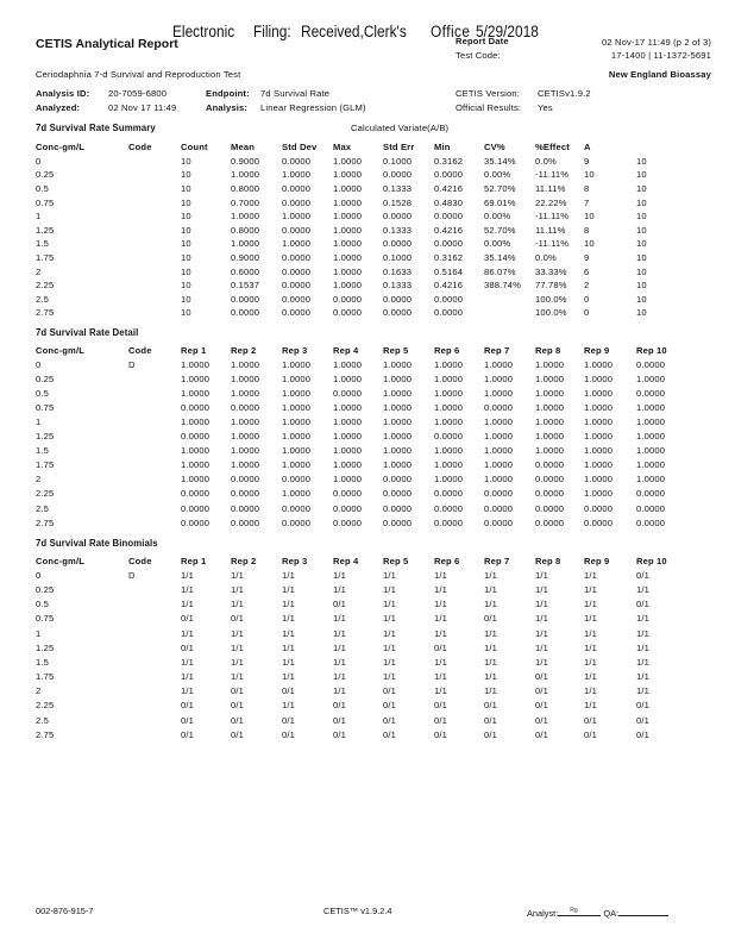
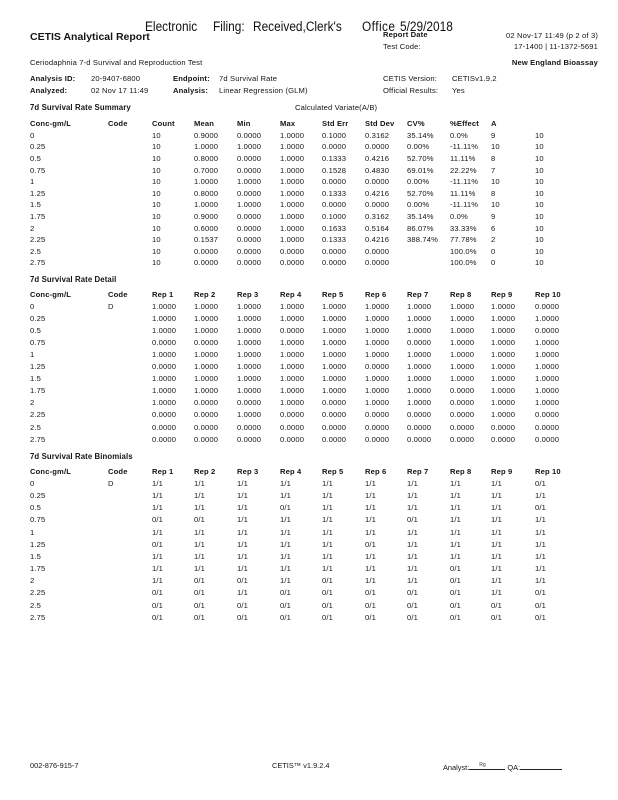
  Electronic
  Filing:
  Received,Clerk's
  Office
  5/29/2018
  CETIS Analytical Report
  Report Date
  02 Nov-17 11:49 (p 2 of 3)
  Test Code:
  17-1400 | 11-1372-5691
  Ceriodaphnia 7-d Survival and Reproduction Test
  New England Bioassay
  Analysis ID:
- 20-7059-6800
+ 20-9407-6800
  Analyzed:
  02 Nov 17 11:49
  Endpoint:
  7d Survival Rate
  Analysis:
  Linear Regression (GLM)
  CETIS Version:
  CETISv1.9.2
  Official Results:
  Yes
  7d Survival Rate Summary
  Calculated Variate(A/B)
  Conc-gm/L
  Code
  Count
  Mean
- Std Dev
+ Min
  Max
  Std Err
- Min
+ Std Dev
  CV%
  %Effect
  A
  0
  10
  0.9000
  0.0000
  1.0000
  0.1000
  0.3162
  35.14%
  0.0%
  9
  10
  0.25
  10
  1.0000
  1.0000
  1.0000
  0.0000
  0.0000
  0.00%
  -11.11%
  10
  10
  0.5
  10
  0.8000
  0.0000
  1.0000
  0.1333
  0.4216
  52.70%
  11.11%
  8
  10
  0.75
  10
  0.7000
  0.0000
  1.0000
  0.1528
  0.4830
  69.01%
  22.22%
  7
  10
  1
  10
  1.0000
  1.0000
  1.0000
  0.0000
  0.0000
  0.00%
  -11.11%
  10
  10
  1.25
  10
  0.8000
  0.0000
  1.0000
  0.1333
  0.4216
  52.70%
  11.11%
  8
  10
  1.5
  10
  1.0000
  1.0000
  1.0000
  0.0000
  0.0000
  0.00%
  -11.11%
  10
  10
  1.75
  10
  0.9000
  0.0000
  1.0000
  0.1000
  0.3162
  35.14%
  0.0%
  9
  10
  2
  10
  0.6000
  0.0000
  1.0000
  0.1633
  0.5164
  86.07%
  33.33%
  6
  10
  2.25
  10
  0.1537
  0.0000
  1.0000
  0.1333
  0.4216
  388.74%
  77.78%
  2
  10
  2.5
  10
  0.0000
  0.0000
  0.0000
  0.0000
  0.0000
  100.0%
  0
  10
  2.75
  10
  0.0000
  0.0000
  0.0000
  0.0000
  0.0000
  100.0%
  0
  10
  7d Survival Rate Detail
  Conc-gm/L
  Code
  Rep 1
  Rep 2
  Rep 3
  Rep 4
  Rep 5
  Rep 6
  Rep 7
  Rep 8
  Rep 9
  Rep 10
  0
  D
  1.0000
  1.0000
  1.0000
  1.0000
  1.0000
  1.0000
  1.0000
  1.0000
  1.0000
  0.0000
  0.25
  1.0000
  1.0000
  1.0000
  1.0000
  1.0000
  1.0000
  1.0000
  1.0000
  1.0000
  1.0000
  0.5
  1.0000
  1.0000
  1.0000
  0.0000
  1.0000
  1.0000
  1.0000
  1.0000
  1.0000
  0.0000
  0.75
  0.0000
  0.0000
  1.0000
  1.0000
  1.0000
  1.0000
  0.0000
  1.0000
  1.0000
  1.0000
  1
  1.0000
  1.0000
  1.0000
  1.0000
  1.0000
  1.0000
  1.0000
  1.0000
  1.0000
  1.0000
  1.25
  0.0000
  1.0000
  1.0000
  1.0000
  1.0000
  0.0000
  1.0000
  1.0000
  1.0000
  1.0000
  1.5
  1.0000
  1.0000
  1.0000
  1.0000
  1.0000
  1.0000
  1.0000
  1.0000
  1.0000
  1.0000
  1.75
  1.0000
  1.0000
  1.0000
  1.0000
  1.0000
  1.0000
  1.0000
  0.0000
  1.0000
  1.0000
  2
  1.0000
  0.0000
  0.0000
  1.0000
  0.0000
  1.0000
  1.0000
  0.0000
  1.0000
  1.0000
  2.25
  0.0000
  0.0000
  1.0000
  0.0000
  0.0000
  0.0000
  0.0000
  0.0000
  1.0000
  0.0000
  2.5
  0.0000
  0.0000
  0.0000
  0.0000
  0.0000
  0.0000
  0.0000
  0.0000
  0.0000
  0.0000
  2.75
  0.0000
  0.0000
  0.0000
  0.0000
  0.0000
  0.0000
  0.0000
  0.0000
  0.0000
  0.0000
  7d Survival Rate Binomials
  Conc-gm/L
  Code
  Rep 1
  Rep 2
  Rep 3
  Rep 4
  Rep 5
  Rep 6
  Rep 7
  Rep 8
  Rep 9
  Rep 10
  0
  D
  1/1
  1/1
  1/1
  1/1
  1/1
  1/1
  1/1
  1/1
  1/1
  0/1
  0.25
  1/1
  1/1
  1/1
  1/1
  1/1
  1/1
  1/1
  1/1
  1/1
  1/1
  0.5
  1/1
  1/1
  1/1
  0/1
  1/1
  1/1
  1/1
  1/1
  1/1
  0/1
  0.75
  0/1
  0/1
  1/1
  1/1
  1/1
  1/1
  0/1
  1/1
  1/1
  1/1
  1
  1/1
  1/1
  1/1
  1/1
  1/1
  1/1
  1/1
  1/1
  1/1
  1/1
  1.25
  0/1
  1/1
  1/1
  1/1
  1/1
  0/1
  1/1
  1/1
  1/1
  1/1
  1.5
  1/1
  1/1
  1/1
  1/1
  1/1
  1/1
  1/1
  1/1
  1/1
  1/1
  1.75
  1/1
  1/1
  1/1
  1/1
  1/1
  1/1
  1/1
  0/1
  1/1
  1/1
  2
  1/1
  0/1
  0/1
  1/1
  0/1
  1/1
  1/1
  0/1
  1/1
  1/1
  2.25
  0/1
  0/1
  1/1
  0/1
  0/1
  0/1
  0/1
  0/1
  1/1
  0/1
  2.5
  0/1
  0/1
  0/1
  0/1
  0/1
  0/1
  0/1
  0/1
  0/1
  0/1
  2.75
  0/1
  0/1
  0/1
  0/1
  0/1
  0/1
  0/1
  0/1
  0/1
  0/1
  002-876-915-7
  CETIS™ v1.9.2.4
  Analyst:
  QA:
